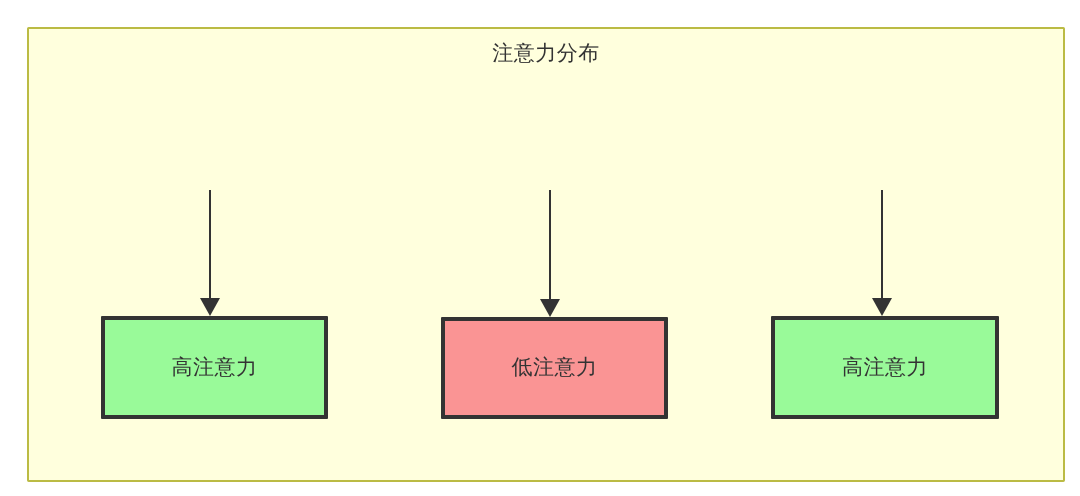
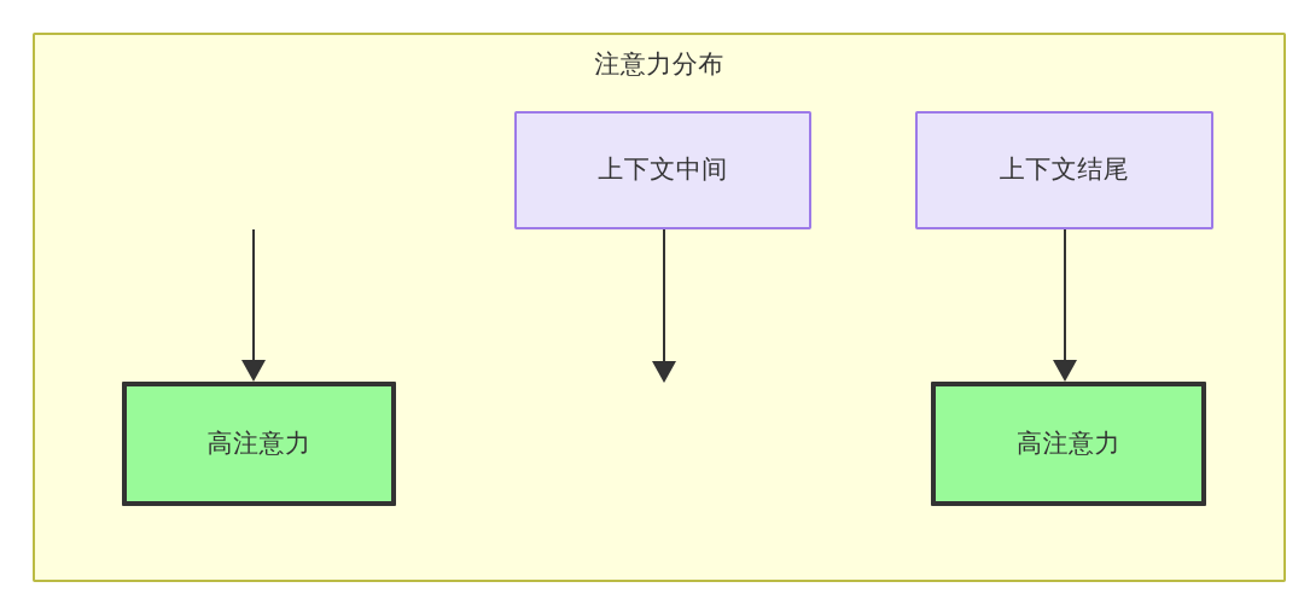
  注意力分布
+ 上下文中间
+ 上下文结尾
  高注意力
- 低注意力
  高注意力
